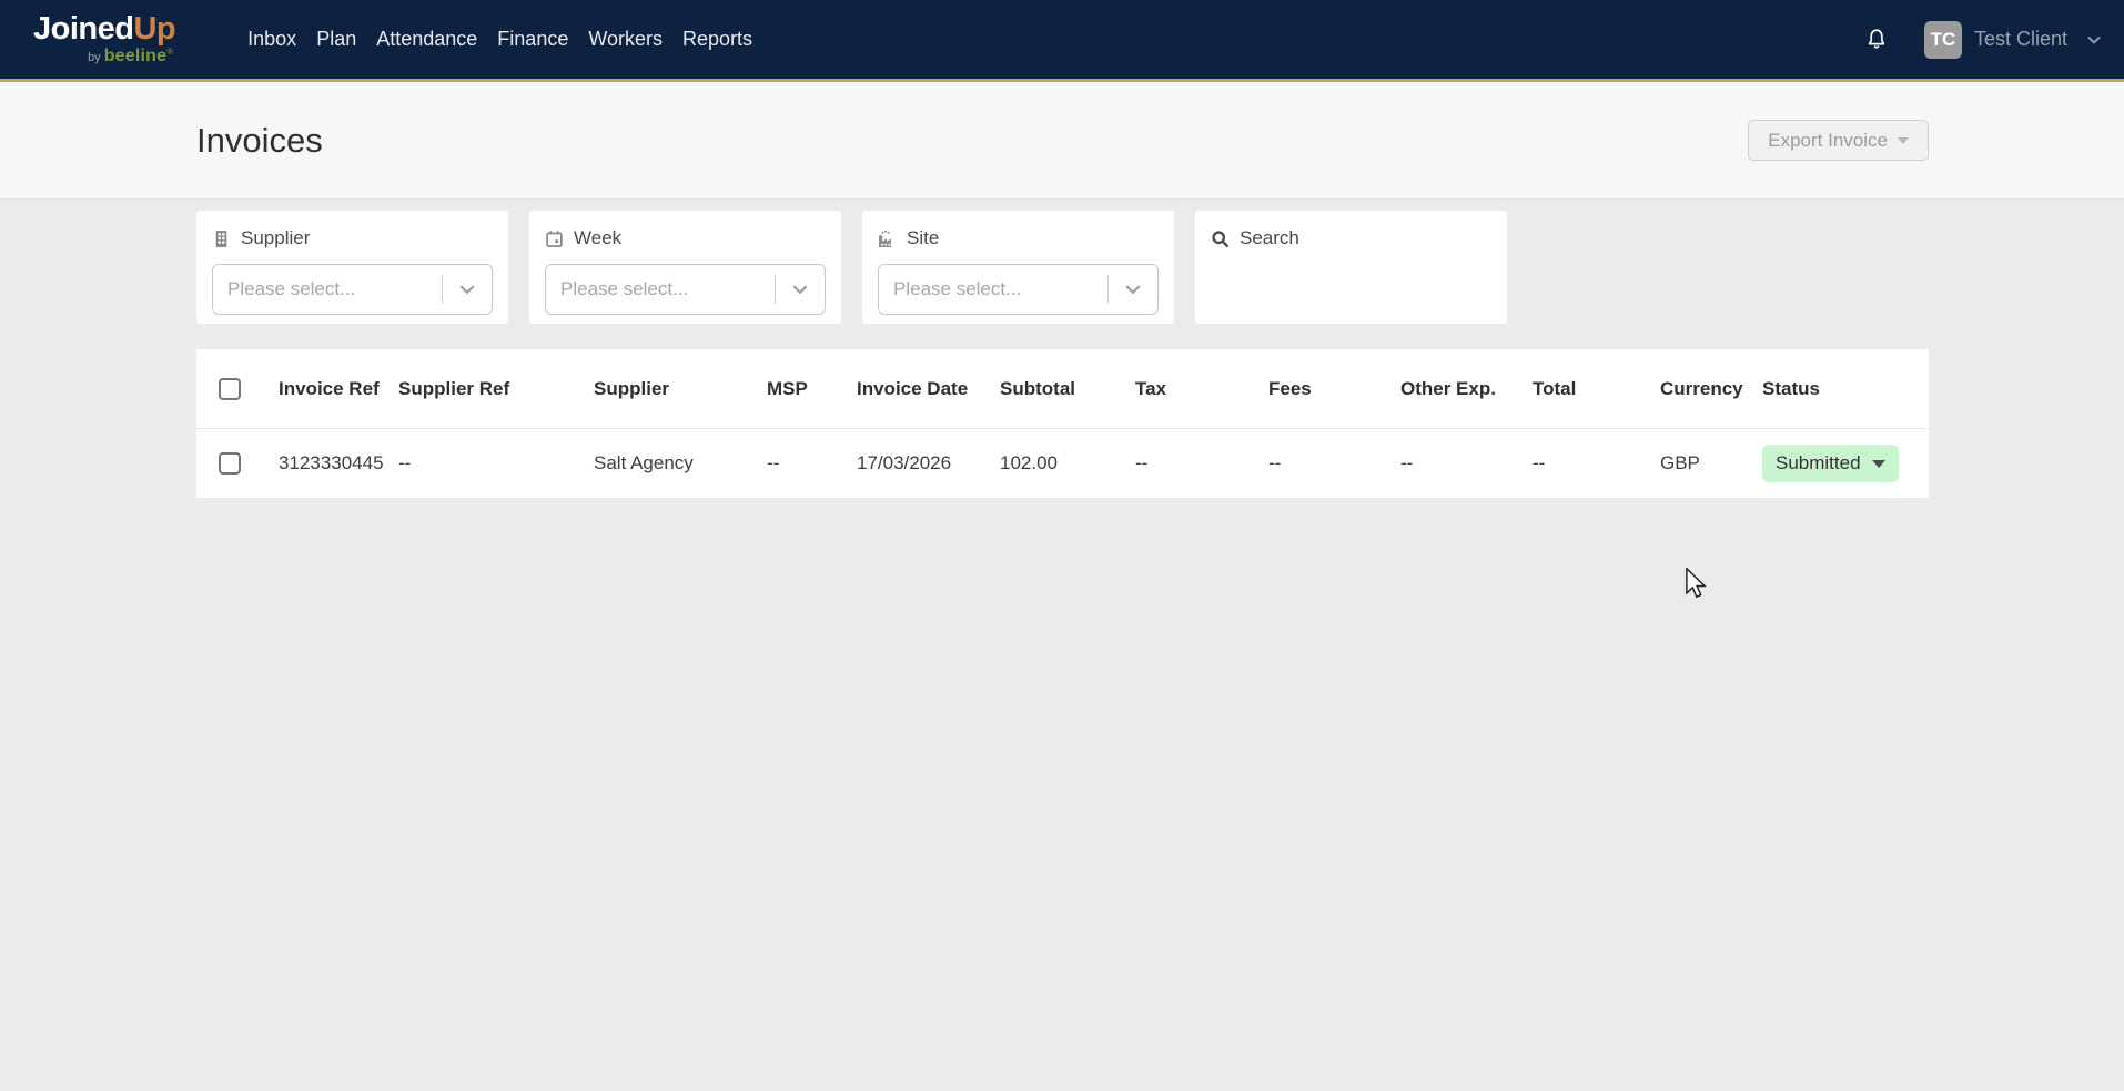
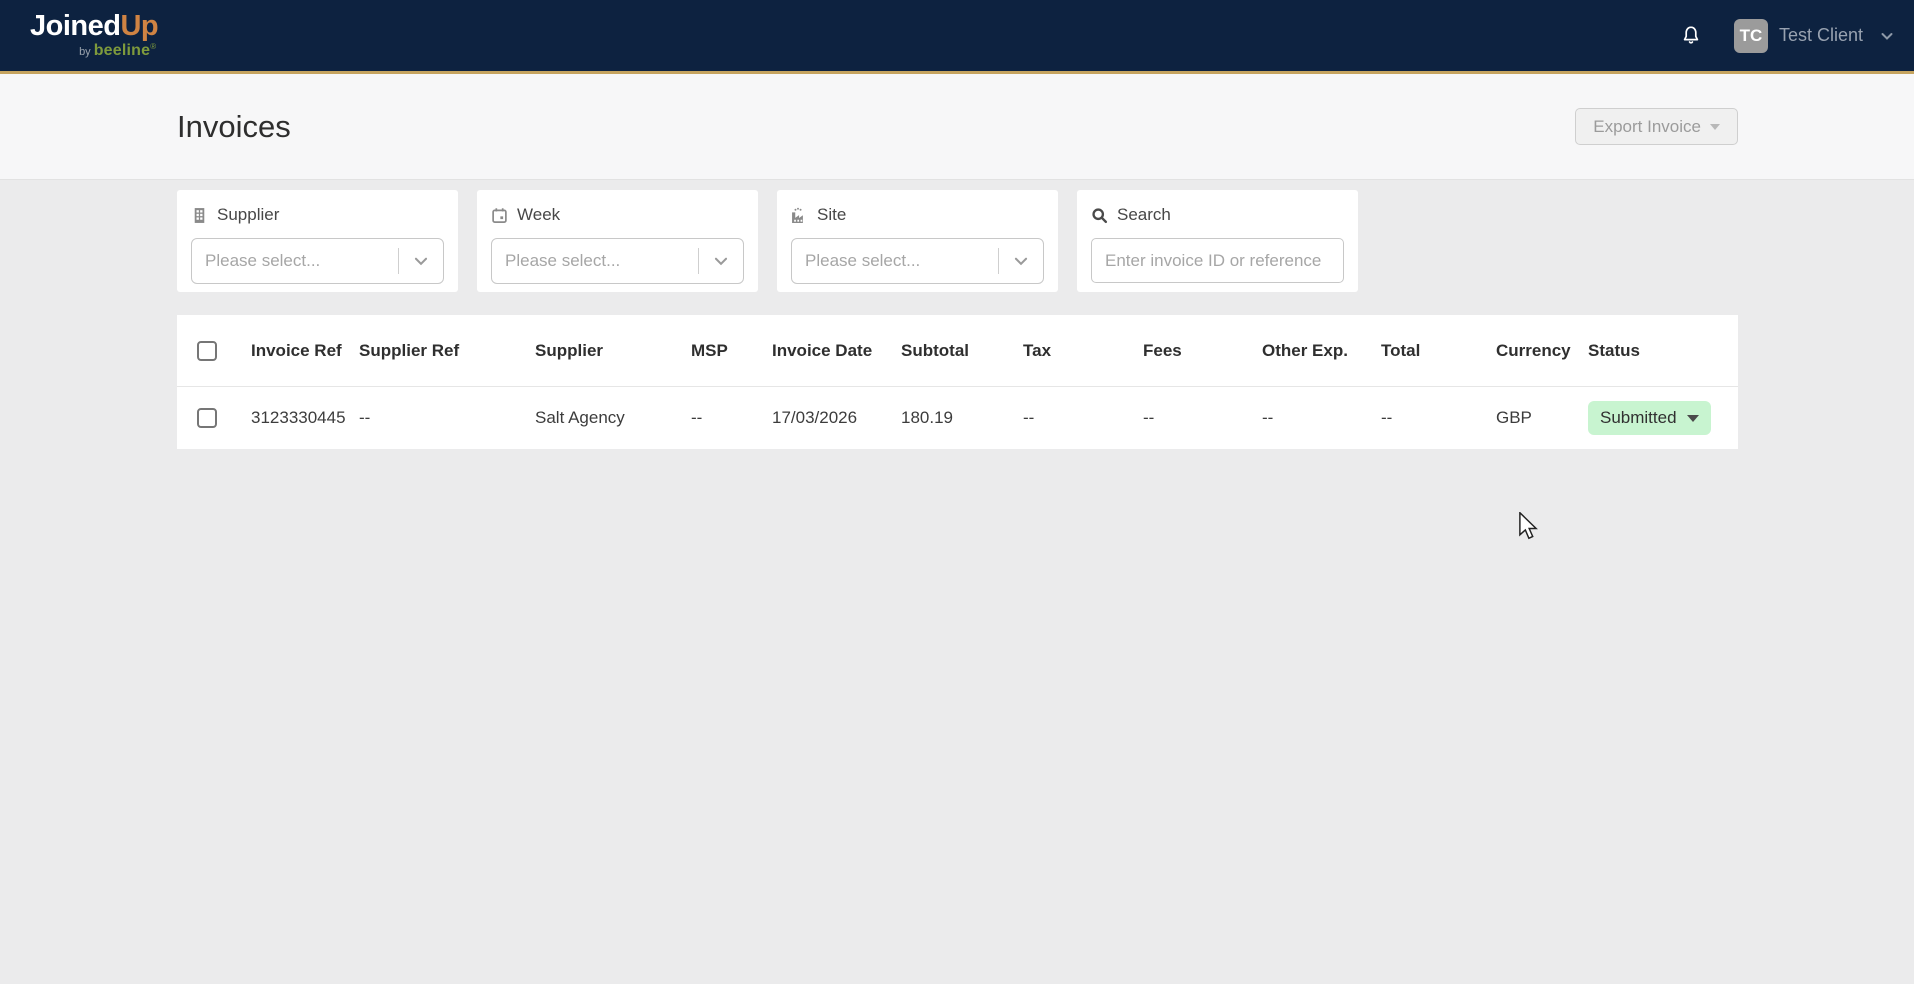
  JoinedUp
  by beeline®
- Inbox
- Plan
- Attendance
- Finance
- Workers
- Reports
  TC
  Test Client
  Invoices
  Export Invoice
  Supplier
  Please select...
  Week
  Please select...
  Site
  Please select...
  Search
+ Enter invoice ID or reference
  Invoice Ref
  Supplier Ref
  Supplier
  MSP
  Invoice Date
  Subtotal
  Tax
  Fees
  Other Exp.
  Total
  Currency
  Status
  3123330445
  --
  Salt Agency
  --
  17/03/2026
- 102.00
+ 180.19
  --
  --
  --
  --
  GBP
  Submitted
